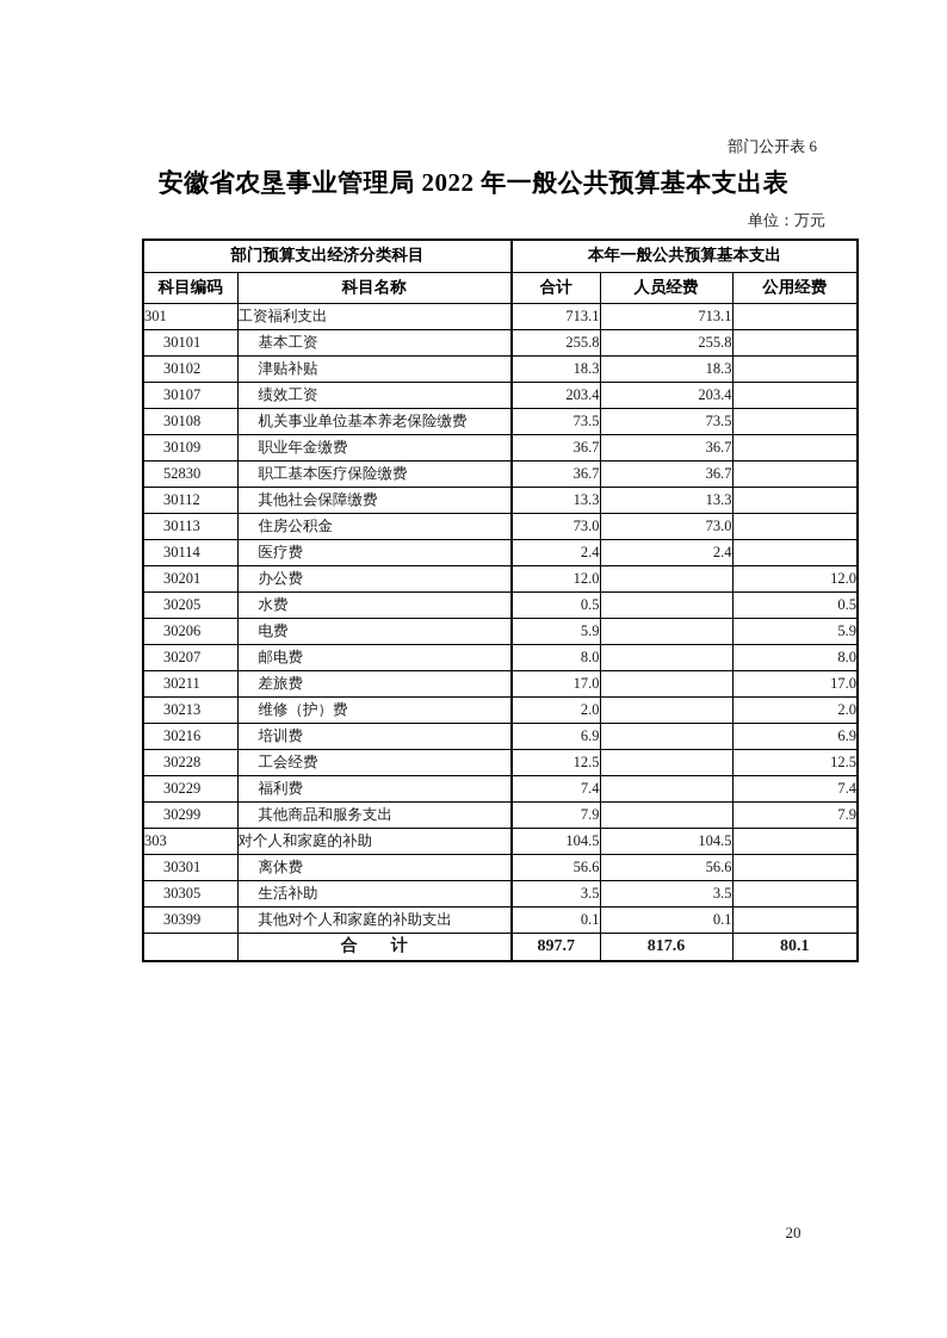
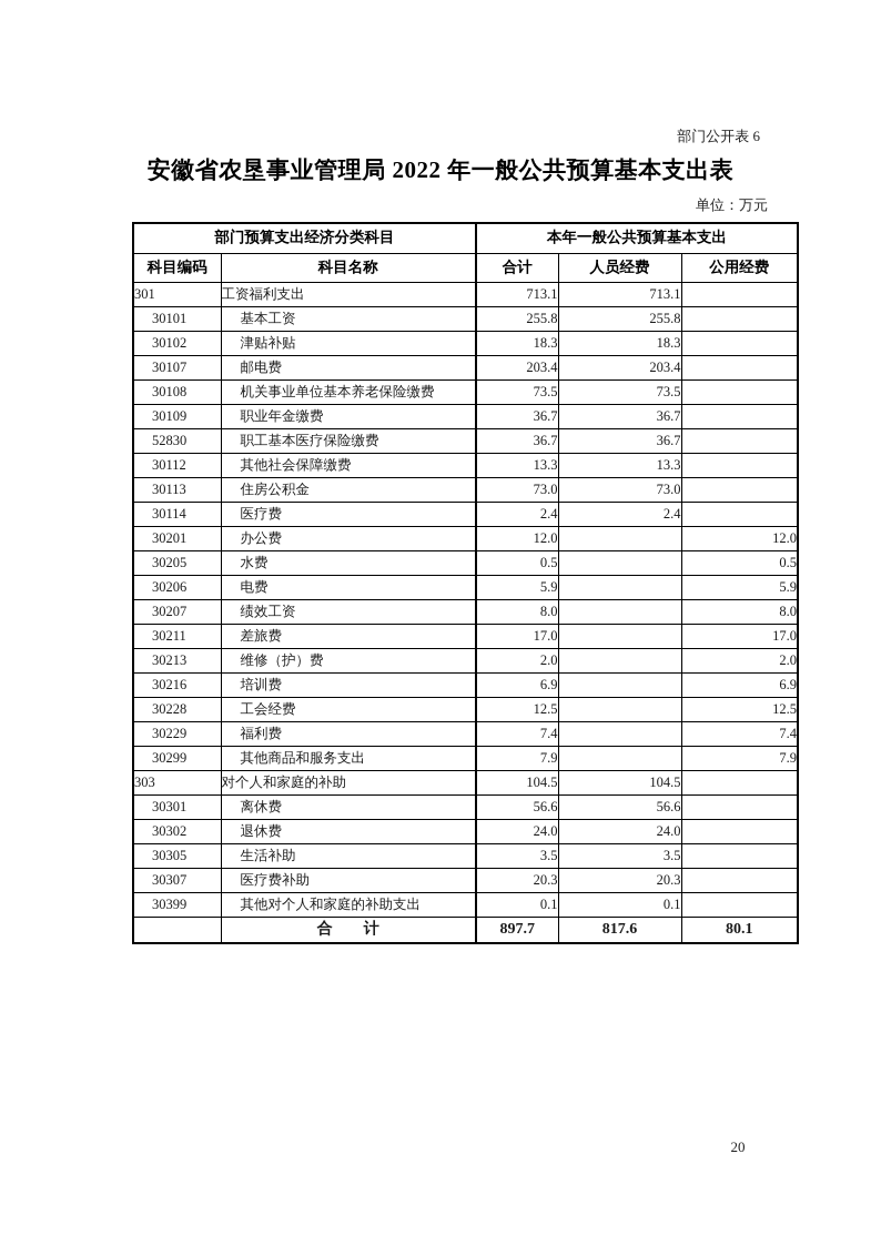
  部门公开表 6
  安徽省农垦事业管理局 2022 年一般公共预算基本支出表
  单位：万元
  部门预算支出经济分类科目	本年一般公共预算基本支出
  科目编码	科目名称	合计	人员经费	公用经费
  301	工资福利支出	713.1	713.1
  30101	基本工资	255.8	255.8
  30102	津贴补贴	18.3	18.3
- 30107	绩效工资	203.4	203.4
+ 30107	邮电费	203.4	203.4
  30108	机关事业单位基本养老保险缴费	73.5	73.5
  30109	职业年金缴费	36.7	36.7
  52830	职工基本医疗保险缴费	36.7	36.7
  30112	其他社会保障缴费	13.3	13.3
  30113	住房公积金	73.0	73.0
  30114	医疗费	2.4	2.4
  30201	办公费	12.0		12.0
  30205	水费	0.5		0.5
  30206	电费	5.9		5.9
- 30207	邮电费	8.0		8.0
+ 30207	绩效工资	8.0		8.0
  30211	差旅费	17.0		17.0
  30213	维修（护）费	2.0		2.0
  30216	培训费	6.9		6.9
  30228	工会经费	12.5		12.5
  30229	福利费	7.4		7.4
  30299	其他商品和服务支出	7.9		7.9
  303	对个人和家庭的补助	104.5	104.5
  30301	离休费	56.6	56.6
+ 30302	退休费	24.0	24.0
  30305	生活补助	3.5	3.5
+ 30307	医疗费补助	20.3	20.3
  30399	其他对个人和家庭的补助支出	0.1	0.1
  	合 计	897.7	817.6	80.1
  20
